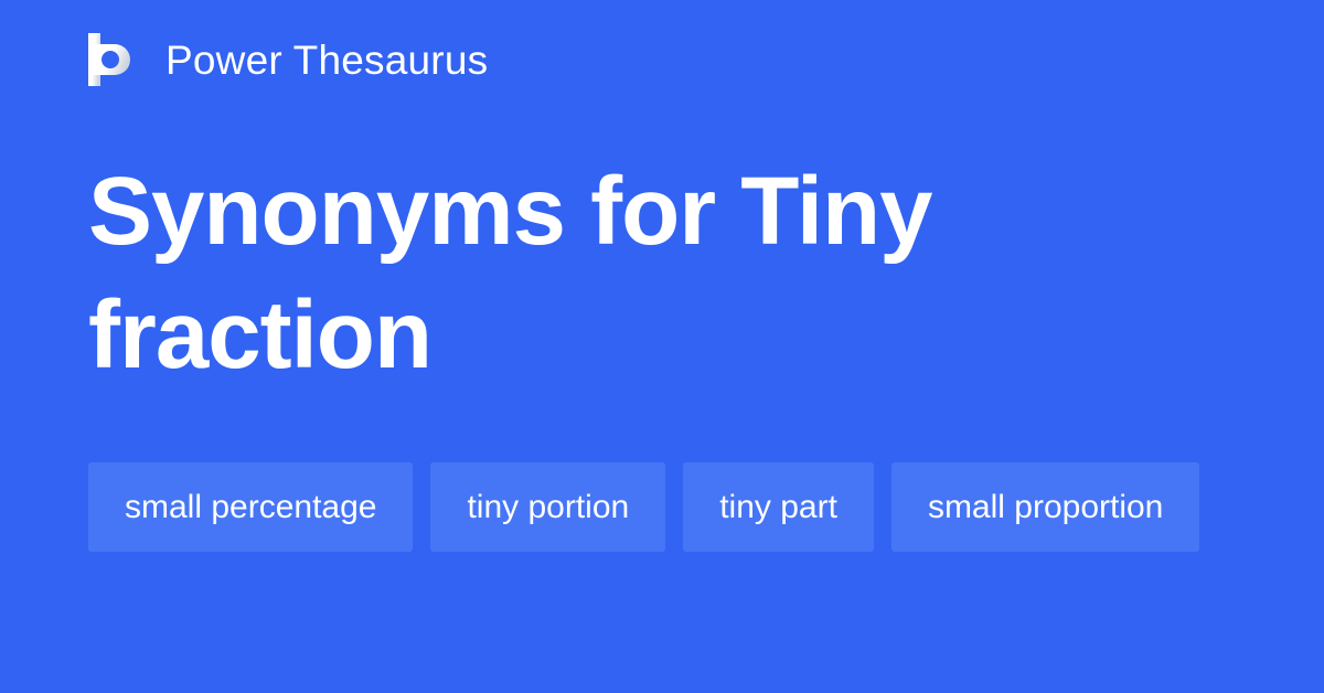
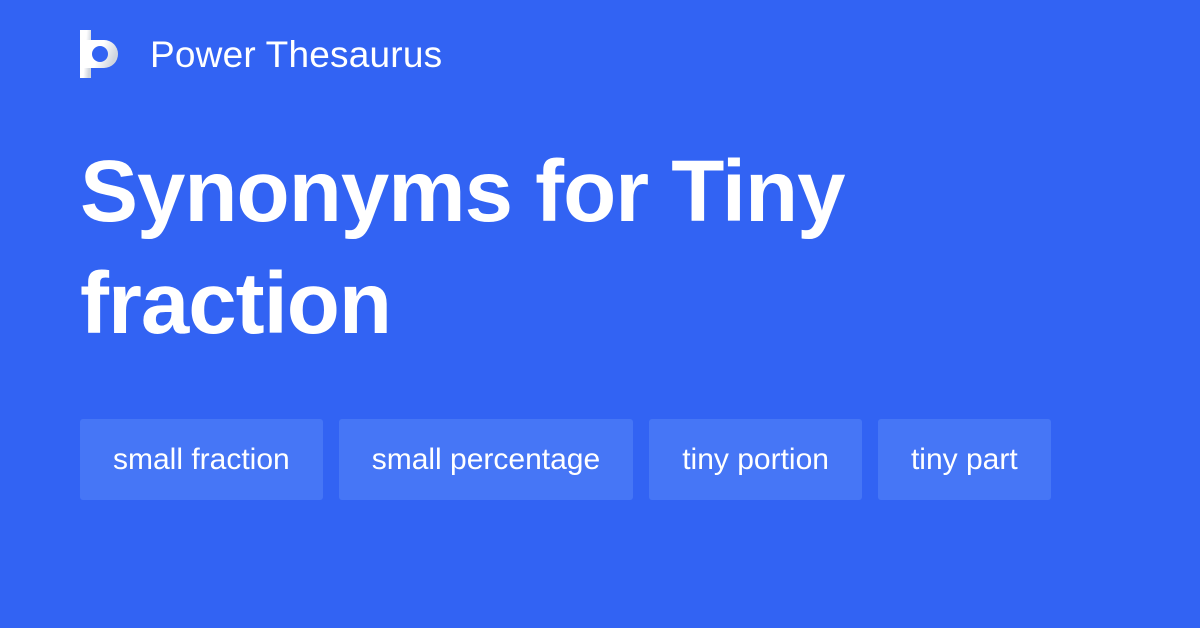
  Power Thesaurus
  Synonyms for Tiny fraction
+ small fraction
  small percentage
  tiny portion
  tiny part
- small proportion
